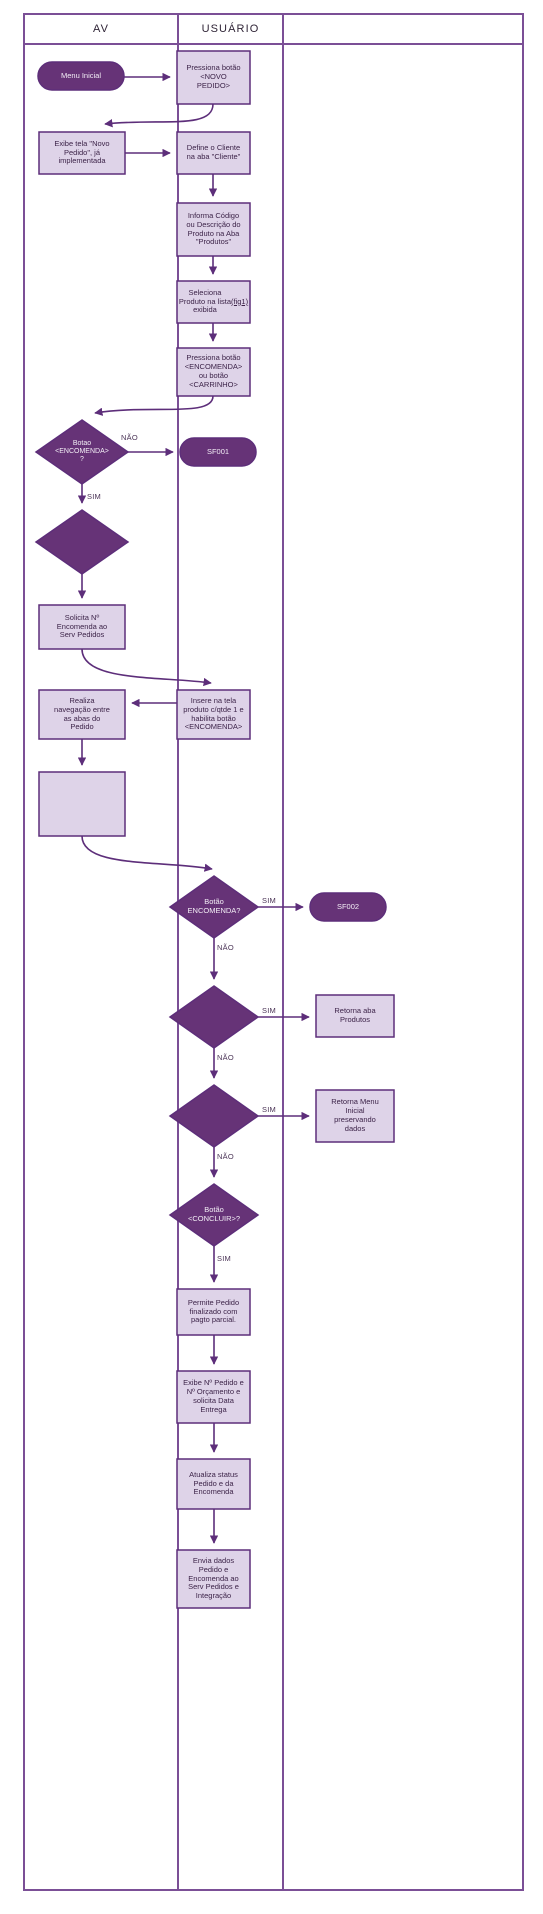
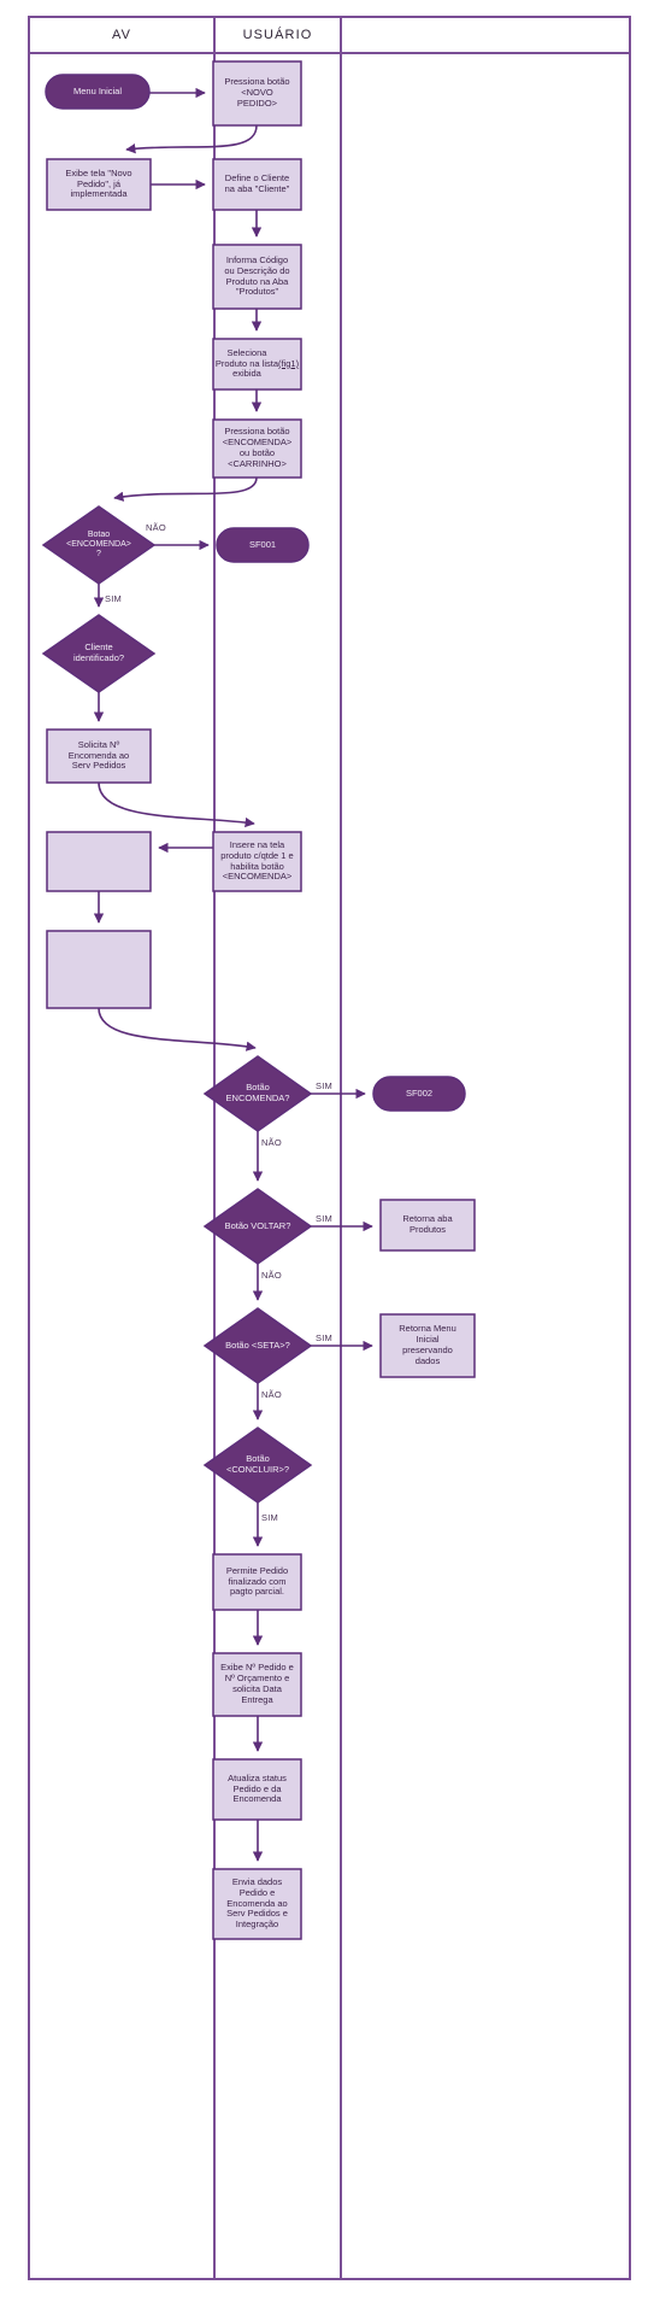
  AV
  USUÁRIO
  Menu Inicial
  Pressiona botão
  <NOVO
  PEDIDO>
  Exibe tela "Novo
  Pedido", já
  implementada
  Define o Cliente
  na aba "Cliente"
  Informa Código
  ou Descrição do
  Produto na Aba
  "Produtos"
  Seleciona
  Produto na lista
  exibida
  (fig1)
  Pressiona botão
  <ENCOMENDA>
  ou botão
  <CARRINHO>
  SF001
+ Cliente
+ identificado?
  Solicita Nº
  Encomenda ao
  Serv Pedidos
- Realiza
- navegação entre
- as abas do
- Pedido
  Insere na tela
  produto c/qtde 1 e
  habilita botão
  <ENCOMENDA>
  Botão
  ENCOMENDA?
  SF002
+ Botão VOLTAR?
  Retorna aba
  Produtos
+ Botão <SETA>?
  Retorna Menu
  Inicial
  preservando
  dados
  Botão
  <CONCLUIR>?
  Permite Pedido
  finalizado com
  pagto parcial.
  Exibe Nº Pedido e
  Nº Orçamento e
  solicita Data
  Entrega
  Atualiza status
  Pedido e da
  Encomenda
  Envia dados
  Pedido e
  Encomenda ao
  Serv Pedidos e
  Integração
  NÃO
  SIM
  SIM
  NÃO
  SIM
  NÃO
  SIM
  NÃO
  SIM
